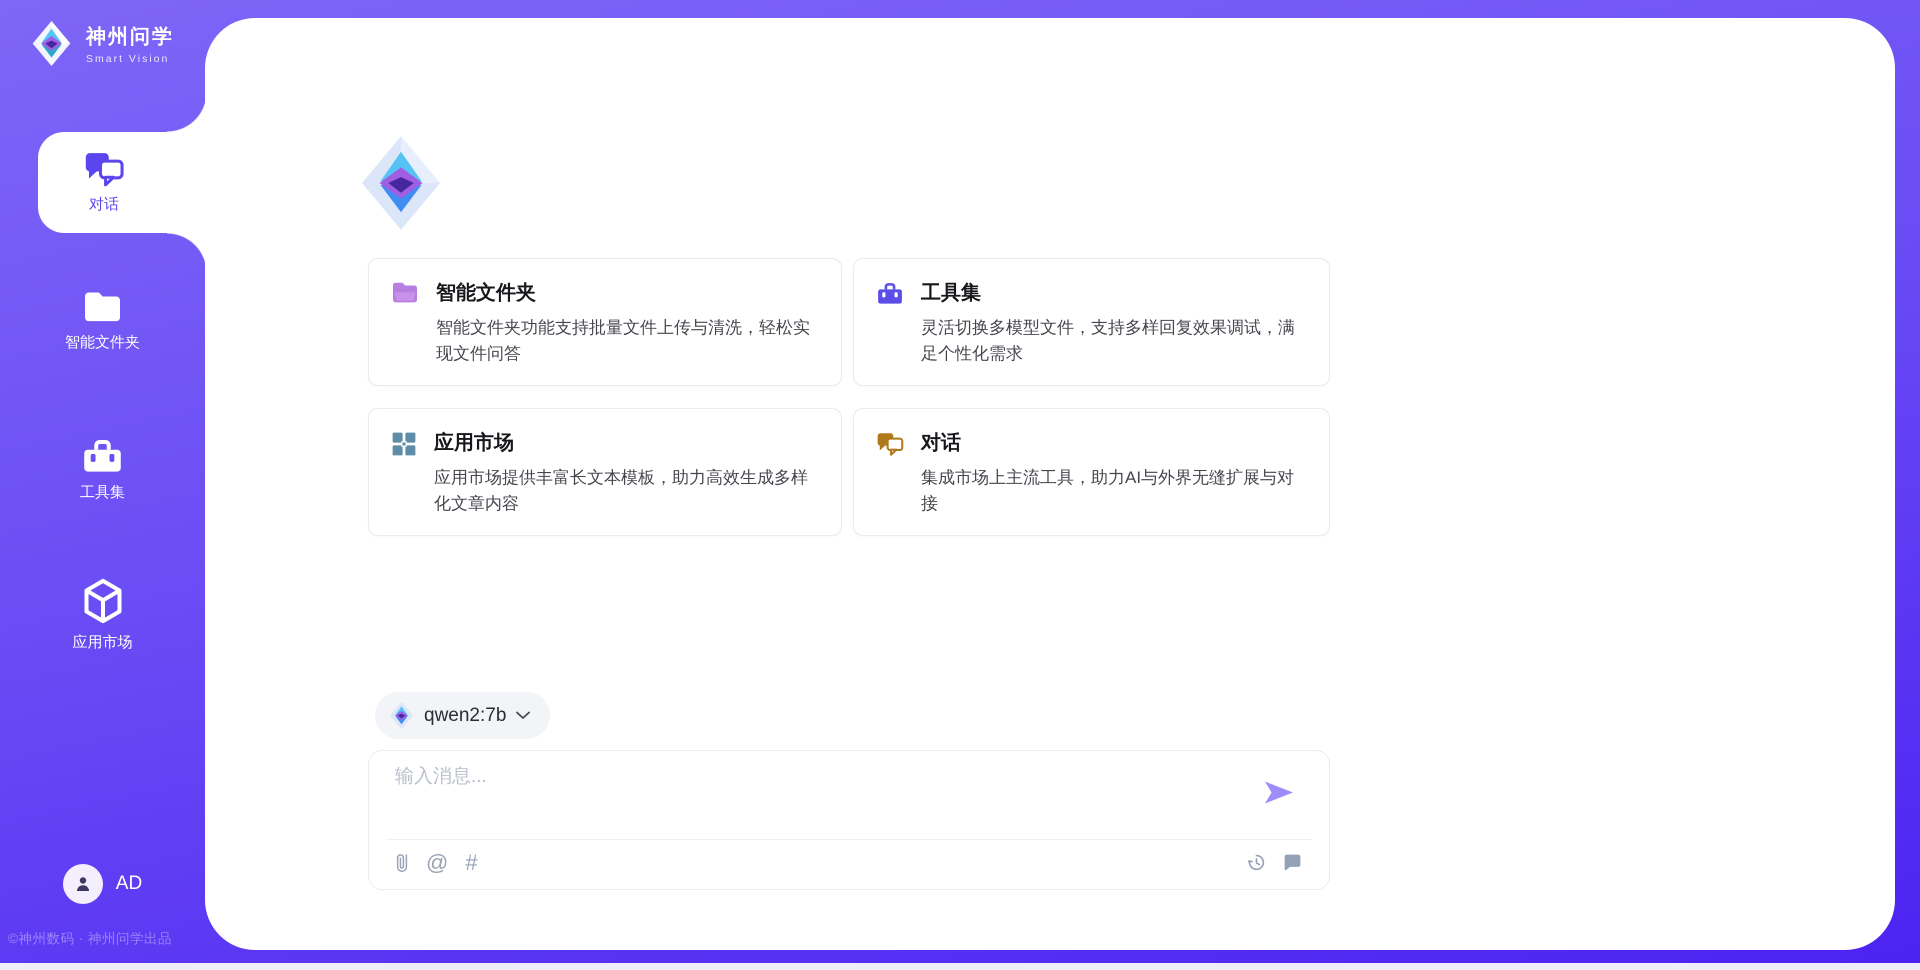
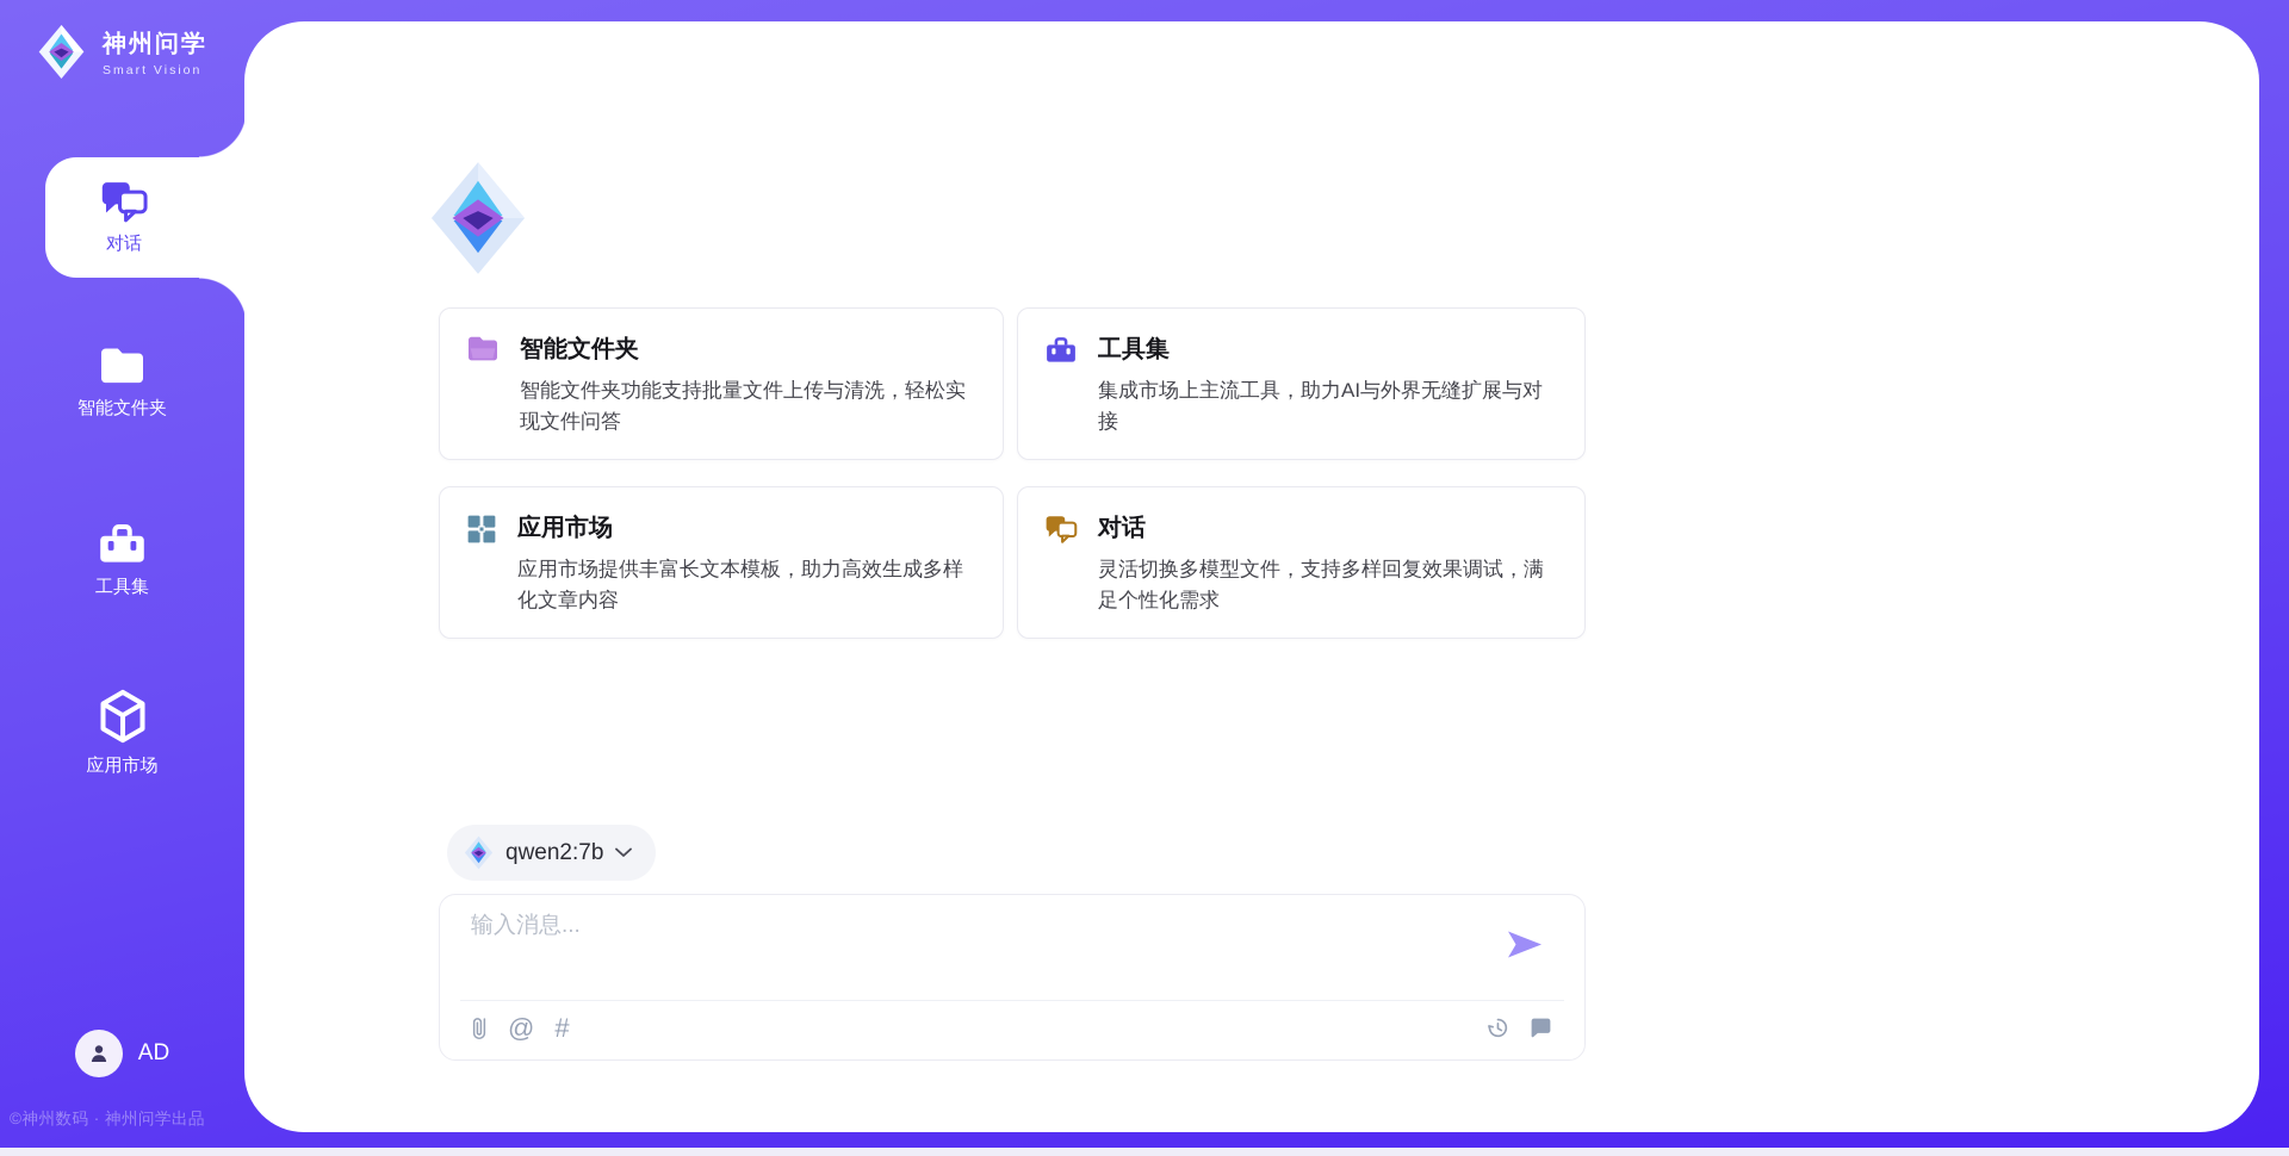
  神州问学
  Smart Vision
  对话
  智能文件夹
  工具集
  应用市场
  AD
  ©神州数码 · 神州问学出品
  智能文件夹
  智能文件夹功能支持批量文件上传与清洗，轻松实现文件问答
  工具集
- 灵活切换多模型文件，支持多样回复效果调试，满足个性化需求
+ 集成市场上主流工具，助力AI与外界无缝扩展与对接
  应用市场
  应用市场提供丰富长文本模板，助力高效生成多样化文章内容
  对话
- 集成市场上主流工具，助力AI与外界无缝扩展与对接
+ 灵活切换多模型文件，支持多样回复效果调试，满足个性化需求
  qwen2:7b
  输入消息...
  @
  #
